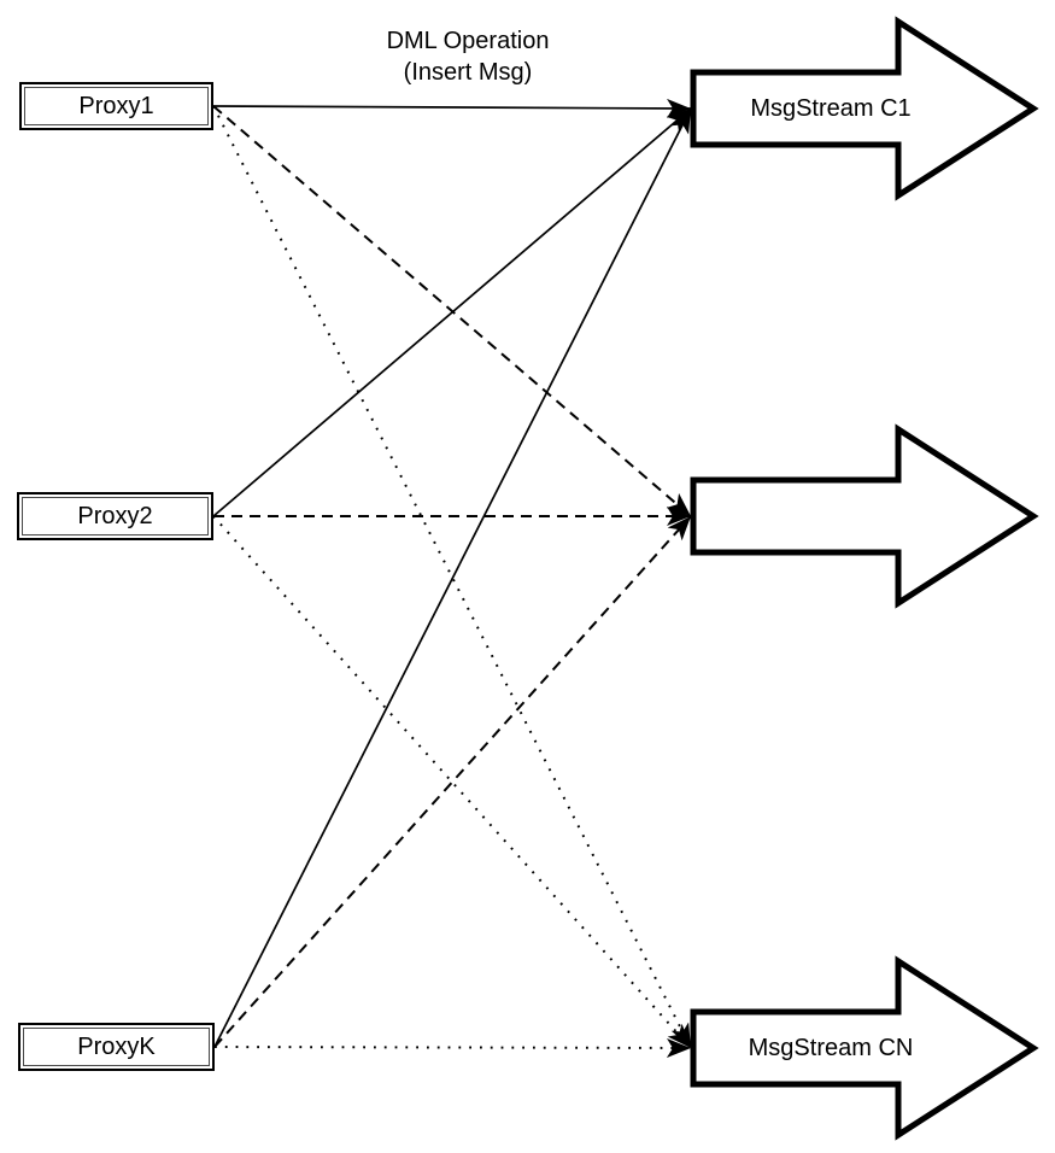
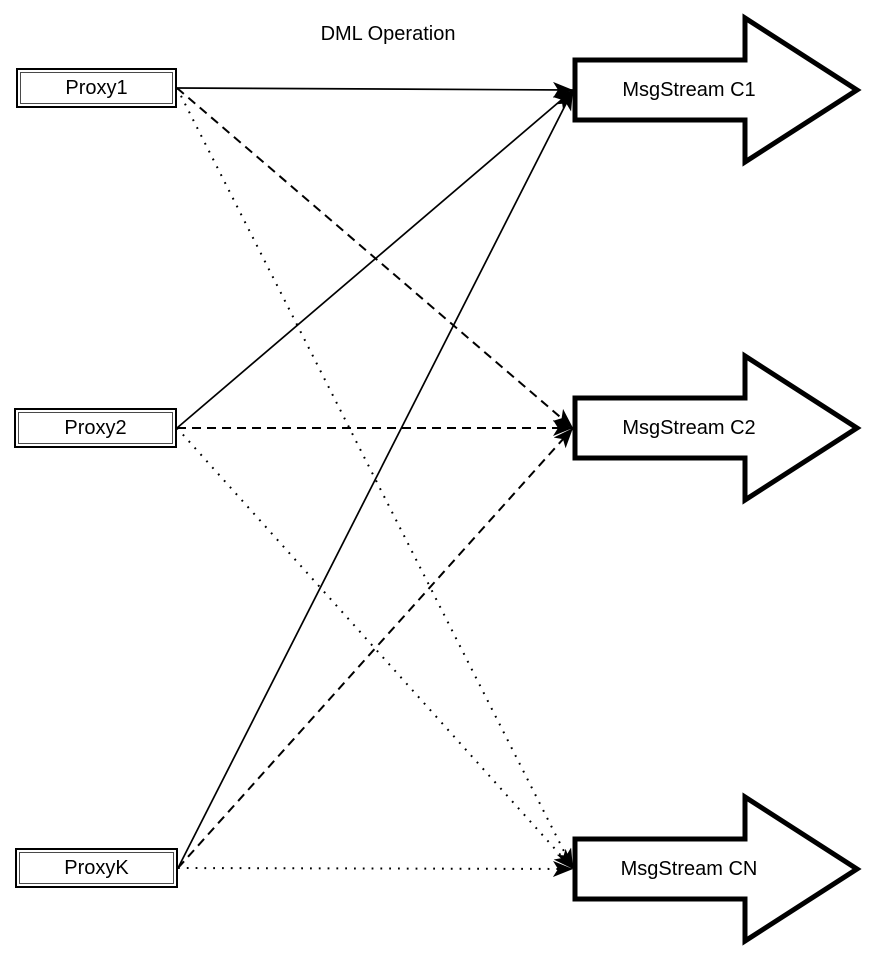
  DML Operation
- (Insert Msg)
  Proxy1
  Proxy2
  ProxyK
  MsgStream C1
+ MsgStream C2
  MsgStream CN
